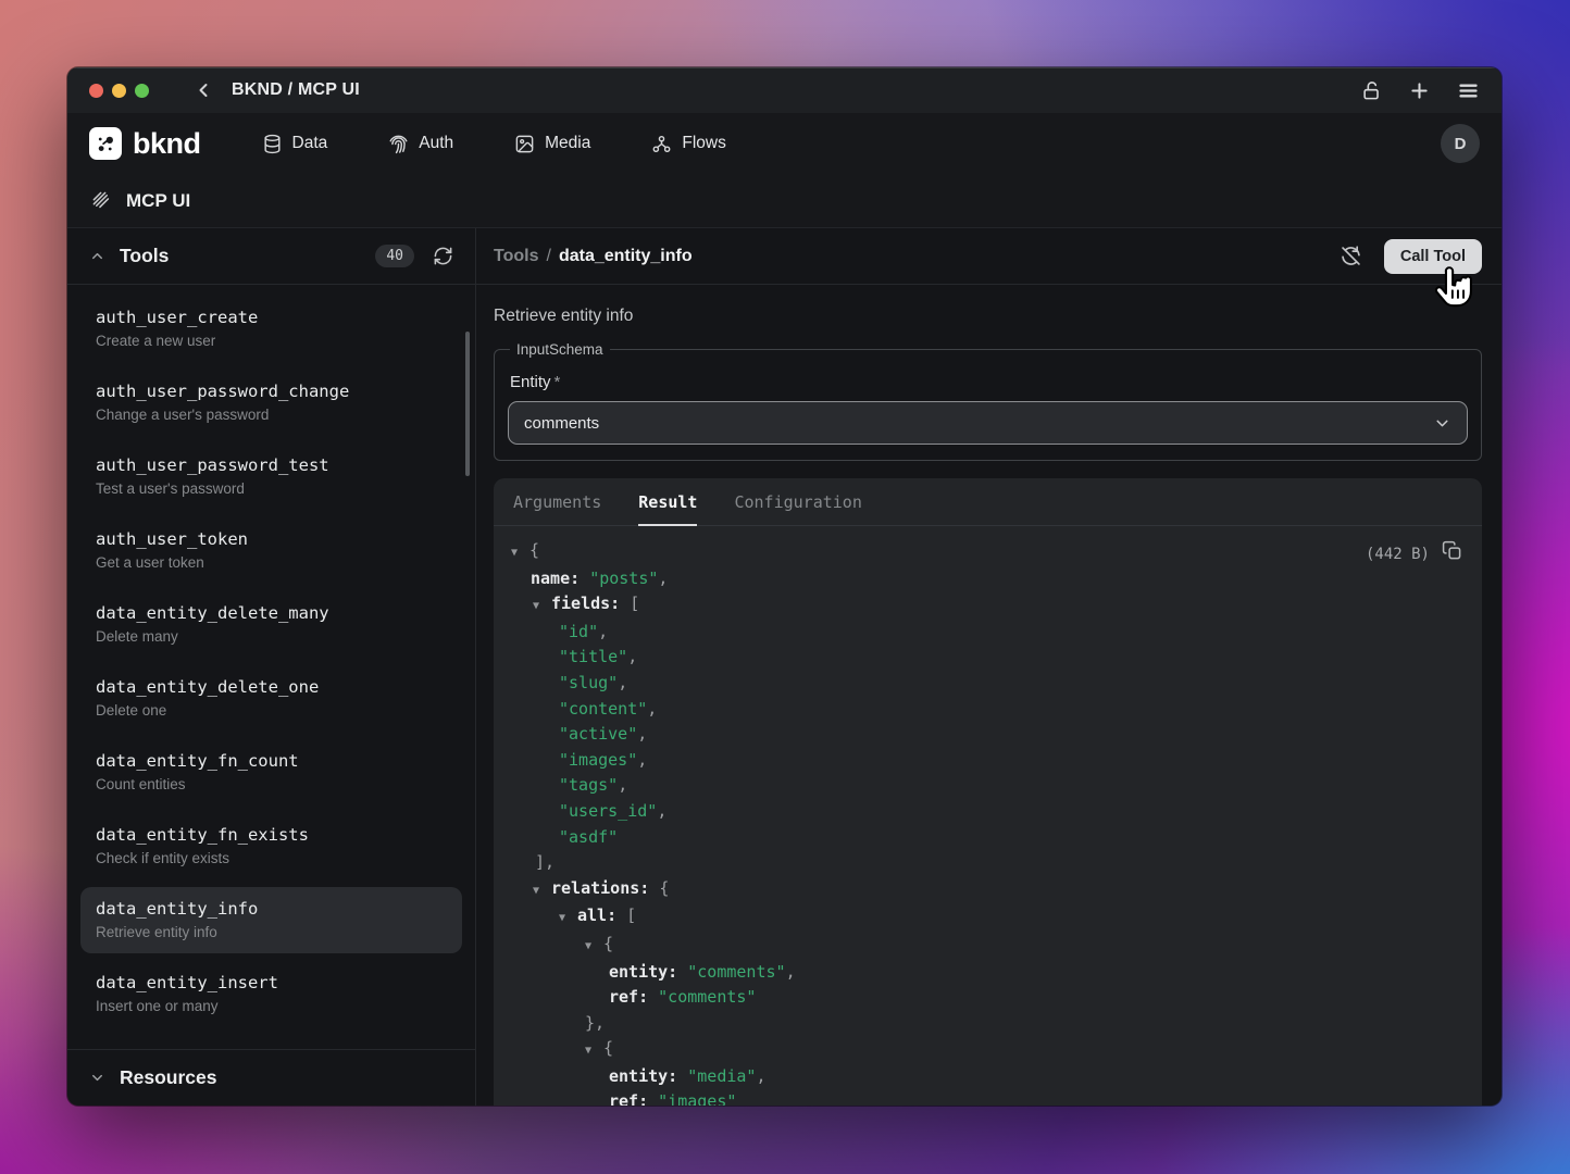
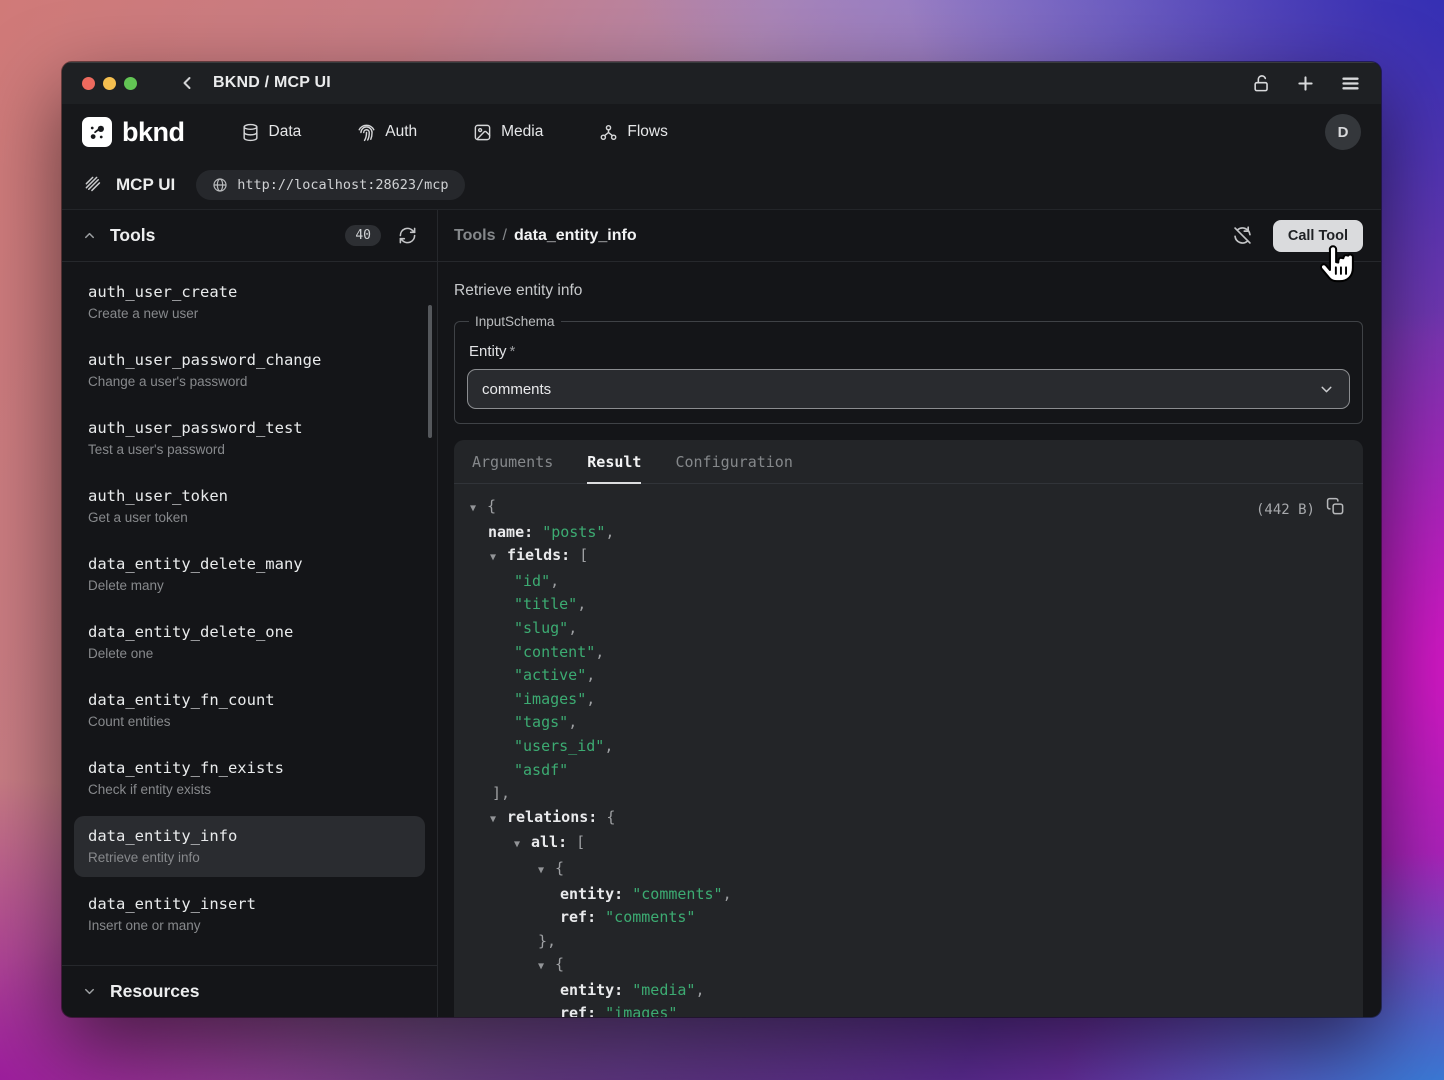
  BKND / MCP UI
  bknd
  Data
  Auth
  Media
  Flows
  D
  MCP UI
+ http://localhost:28623/mcp
  Tools
  40
  auth_user_create
  Create a new user
  auth_user_password_change
  Change a user's password
  auth_user_password_test
  Test a user's password
  auth_user_token
  Get a user token
  data_entity_delete_many
  Delete many
  data_entity_delete_one
  Delete one
  data_entity_fn_count
  Count entities
  data_entity_fn_exists
  Check if entity exists
  data_entity_info
  Retrieve entity info
  data_entity_insert
  Insert one or many
  Resources
  Tools / data_entity_info
  Call Tool
  Retrieve entity info
  InputSchema
  Entity *
  comments
  Arguments
  Result
  Configuration
  (442 B)
  ▼ {
  name: "posts",
  ▼ fields: [
  "id",
  "title",
  "slug",
  "content",
  "active",
  "images",
  "tags",
  "users_id",
  "asdf"
  ],
  ▼ relations: {
  ▼ all: [
  ▼ {
  entity: "comments",
  ref: "comments"
  },
  ▼ {
  entity: "media",
  ref: "images"
